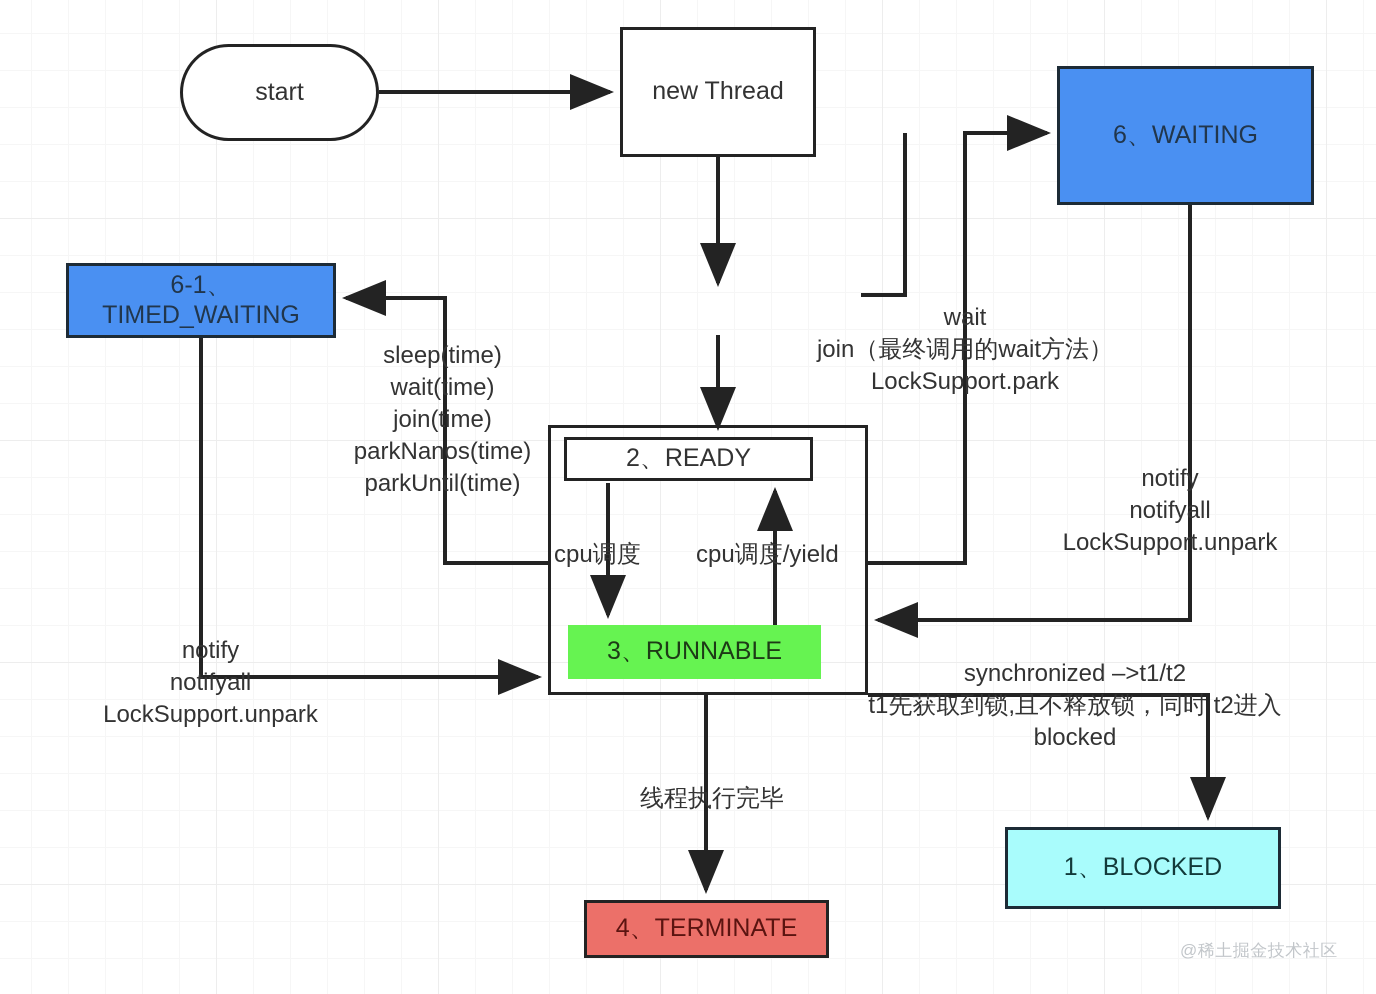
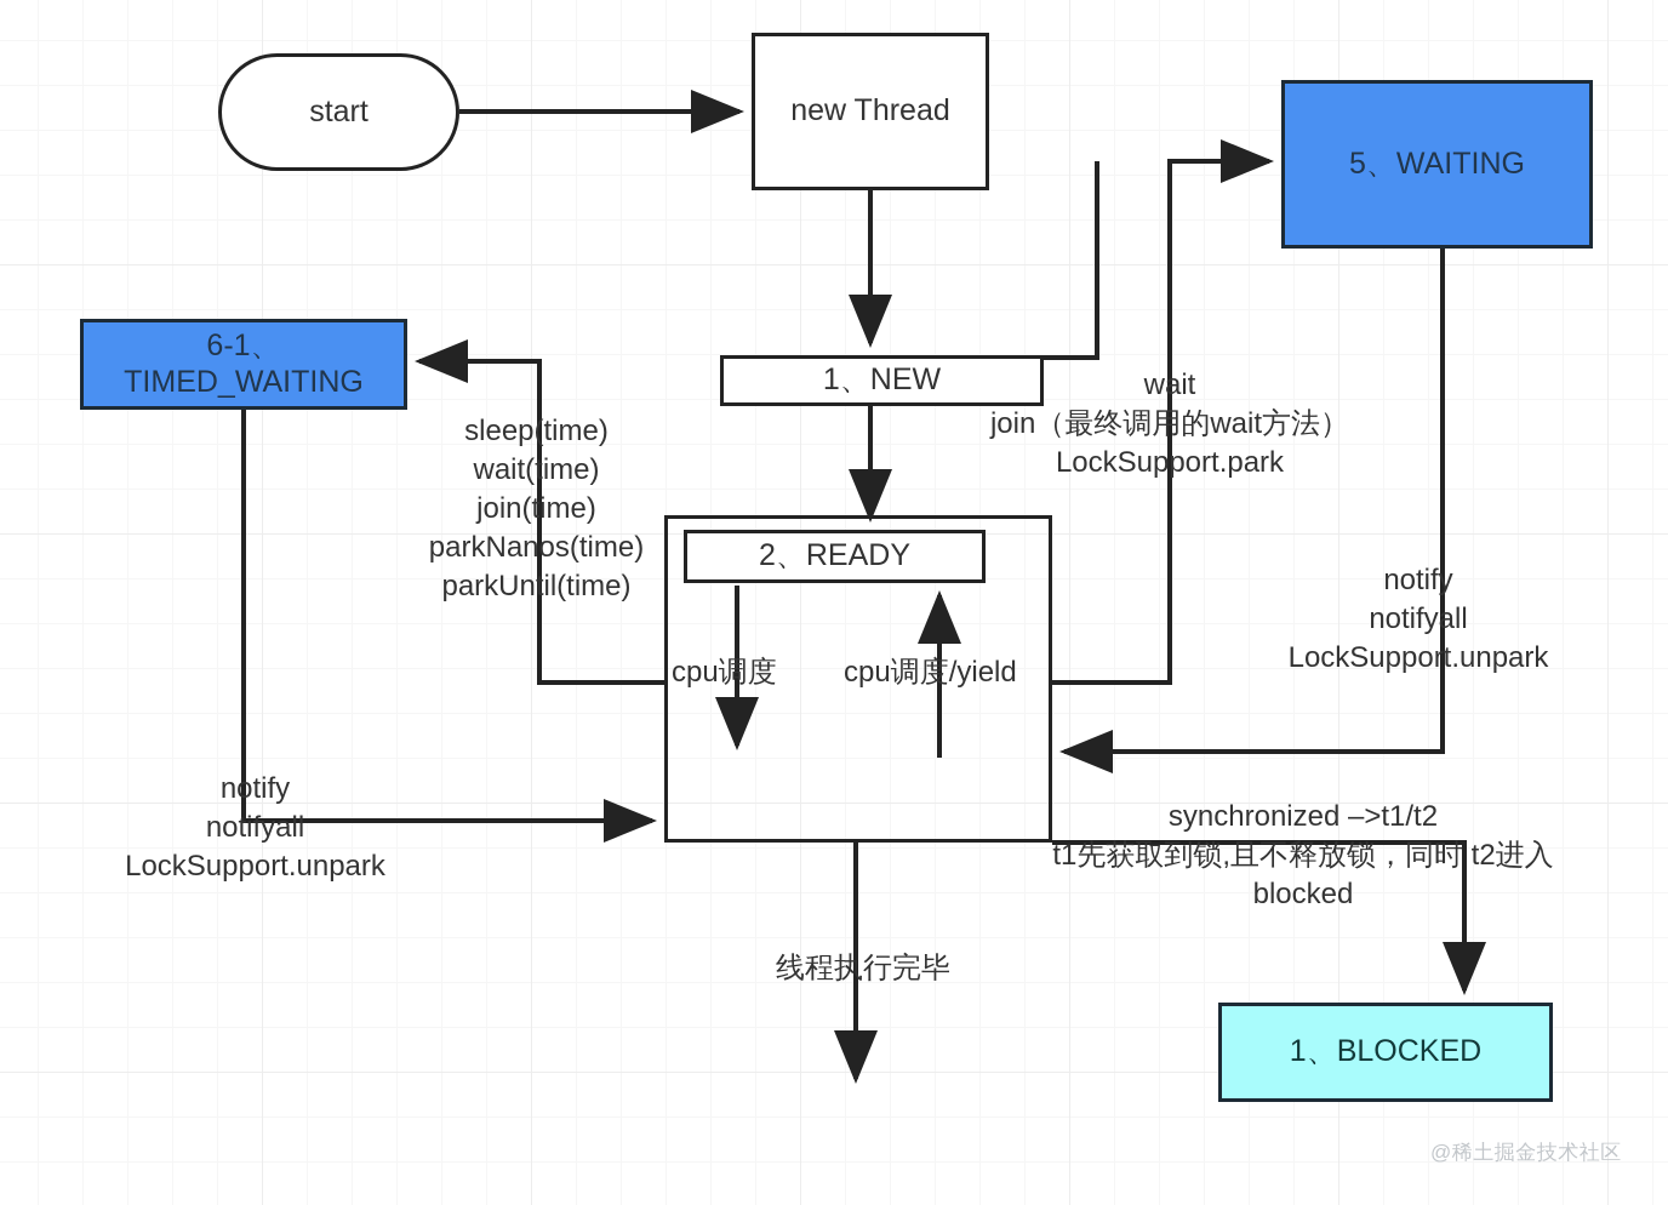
  start
  new Thread
- 6、WAITING
+ 5、WAITING
  6-1、
  TIMED_WAITING
+ 1、NEW
  2、READY
- 3、RUNNABLE
- 4、TERMINATE
  1、BLOCKED
  sleep(time)
  wait(time)
  join(time)
  parkNanos(time)
  parkUntil(time)
  notify
  notifyall
  LockSupport.unpark
  wait
  join（最终调用的wait方法）
  LockSupport.park
  notify
  notifyall
  LockSupport.unpark
  synchronized –>t1/t2
  t1先获取到锁,且不释放锁，同时 t2进入
  blocked
  cpu调度
  cpu调度/yield
  线程执行完毕
  @稀土掘金技术社区
